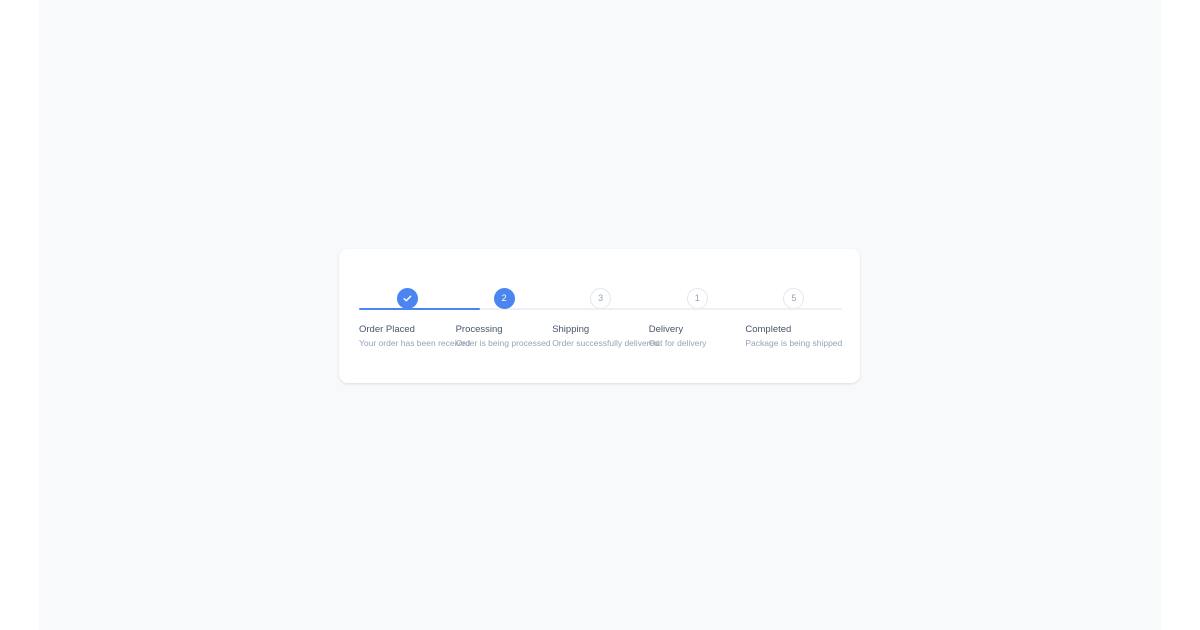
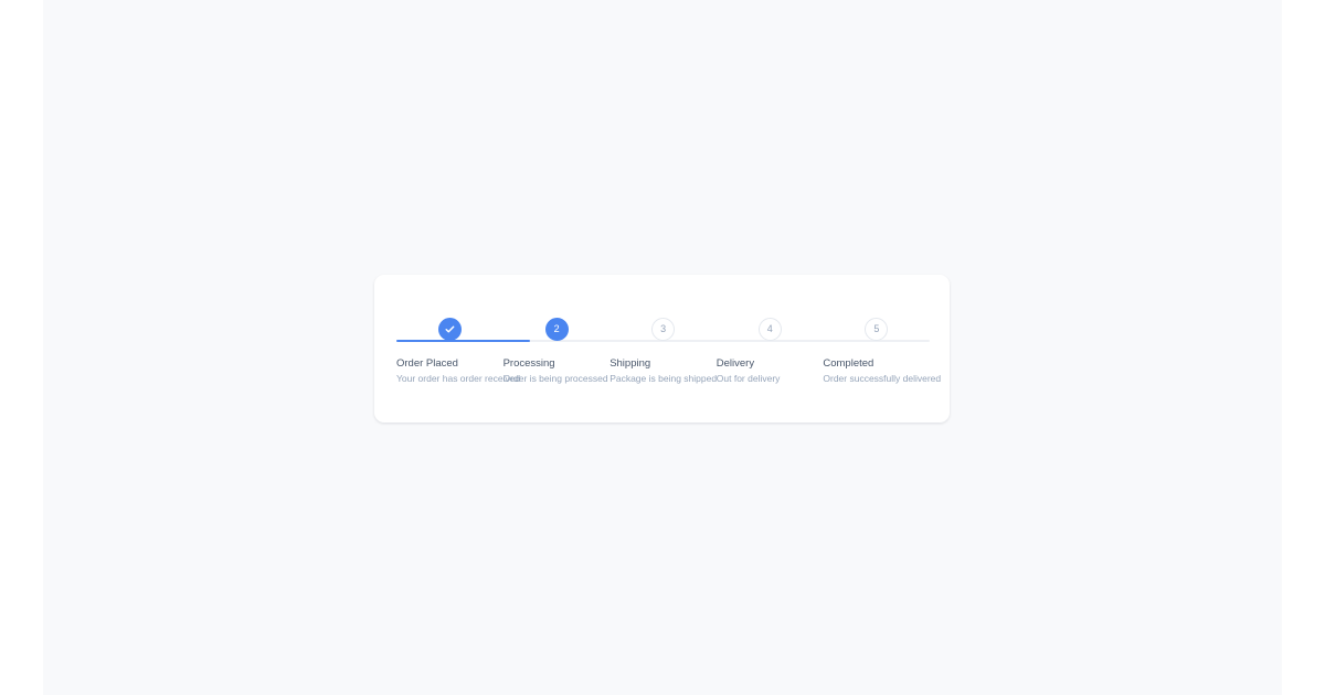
  Order Placed
- Your order has been received
+ Your order has order received
  2
  Processing
  Order is being processed
  3
  Shipping
- Order successfully delivered
+ Package is being shipped
- 1
+ 4
  Delivery
  Out for delivery
  5
  Completed
- Package is being shipped
+ Order successfully delivered
